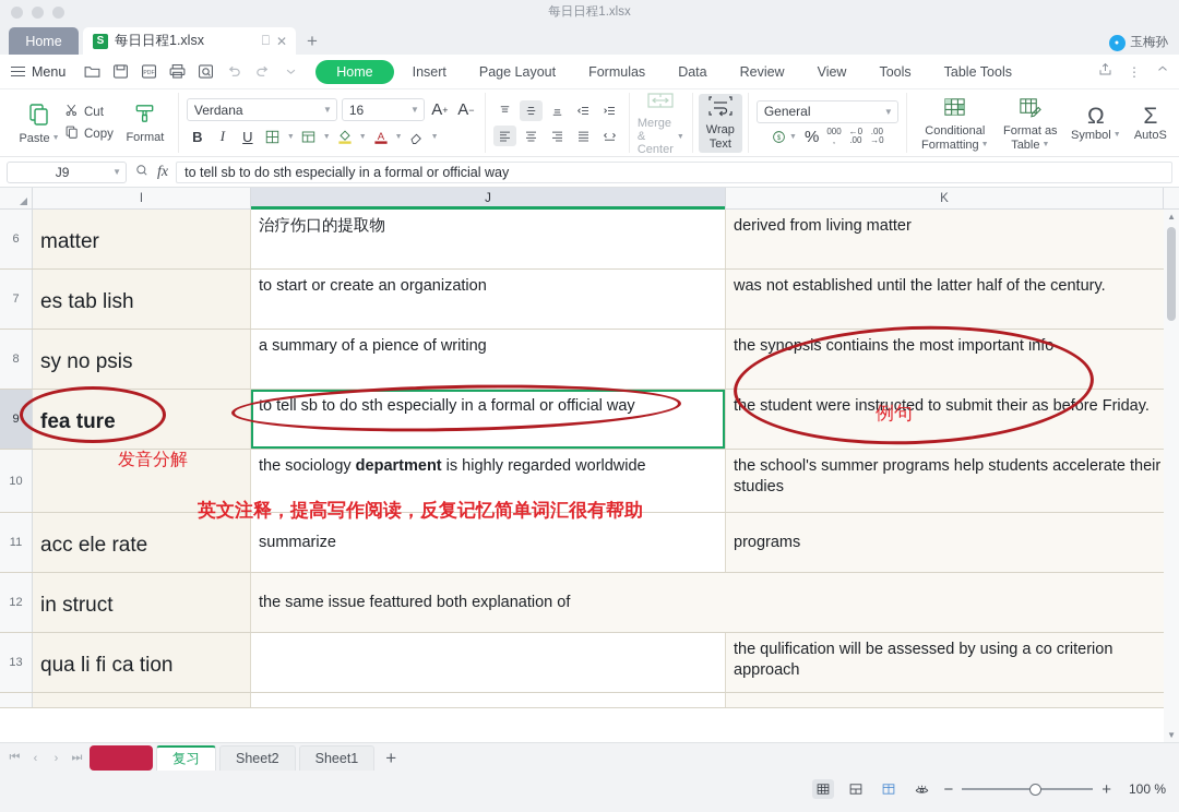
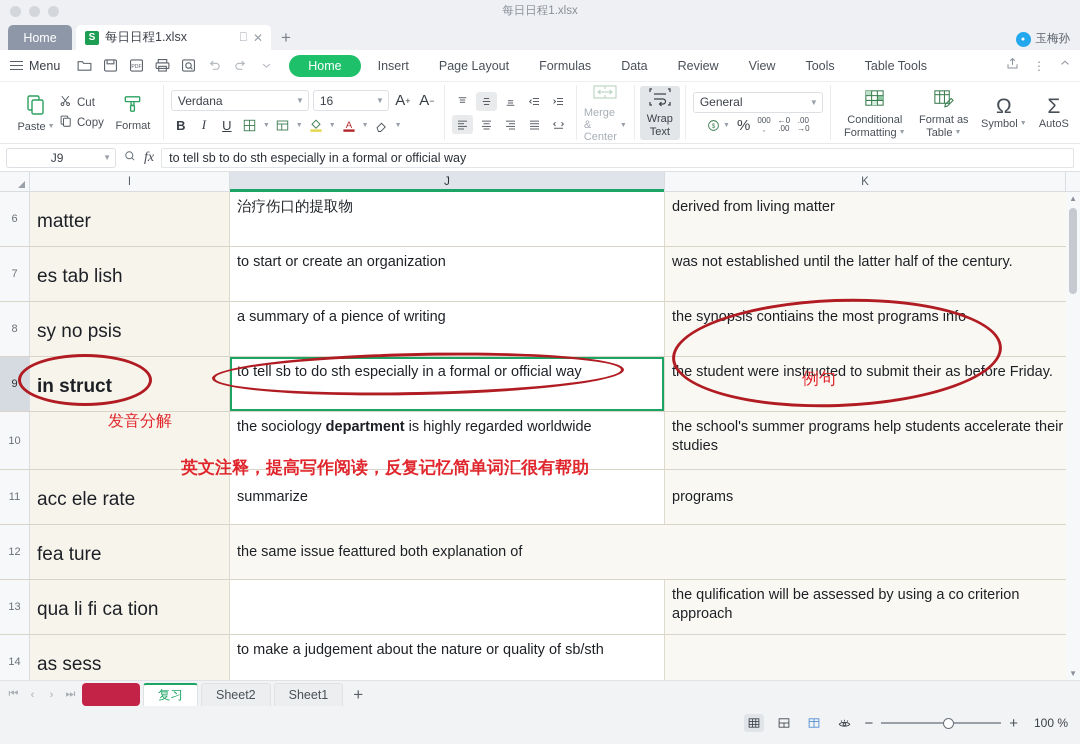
  每日日程1.xlsx
  Home
  S
  每日日程1.xlsx
  ⎕
  ✕
  +
  玉梅孙
  Menu
  Home
  Insert
  Page Layout
  Formulas
  Data
  Review
  View
  Tools
  Table Tools
  ⋮
  Paste
  Cut
  Copy
  Format
  Verdana
  ▼
  16
  ▼
  A
  +
  A
  −
  B
  I
  U
  A
  Merge & Center
  Wrap
  Text
  General
  ▼
  %
  000
  ,
  ←0
  .00
  .00
  →0
  Conditional
  Formatting
  Format as
  Table
  Ω
  Symbol
  Σ
  AutoS
  J9
  ▼
  fx
  to tell sb to do sth especially in a formal or official way
  I
  J
  K
  6
  matter
  治疗伤口的提取物
  derived from living matter
  7
  es tab lish
  to start or create an organization
  was not established until the latter half of the century.
  8
  sy no psis
  a summary of a pience of writing
- the synopsis contiains the most important info
+ the synopsis contiains the most programs info
  9
- fea ture
+ in struct
  to tell sb to do sth especially in a formal or official way
  the student were instructed to submit their as before Friday.
  10
  the sociology department is highly regarded worldwide
  the school's summer programs help students accelerate their studies
  11
  acc ele rate
  summarize
  programs
  12
- in struct
+ fea ture
  the same issue feattured both explanation of
  13
  qua li fi ca tion
  the qulification will be assessed by using a co criterion approach
+ 14
+ as sess
+ to make a judgement about the nature or quality of sb/sth
  ▲
  ▼
  发音分解
  英文注释，提高写作阅读，反复记忆简单词汇很有帮助
  例句
  ⏮
  ‹
  ›
  ⏭
  复习
  Sheet2
  Sheet1
  +
  −
  +
  100 %
